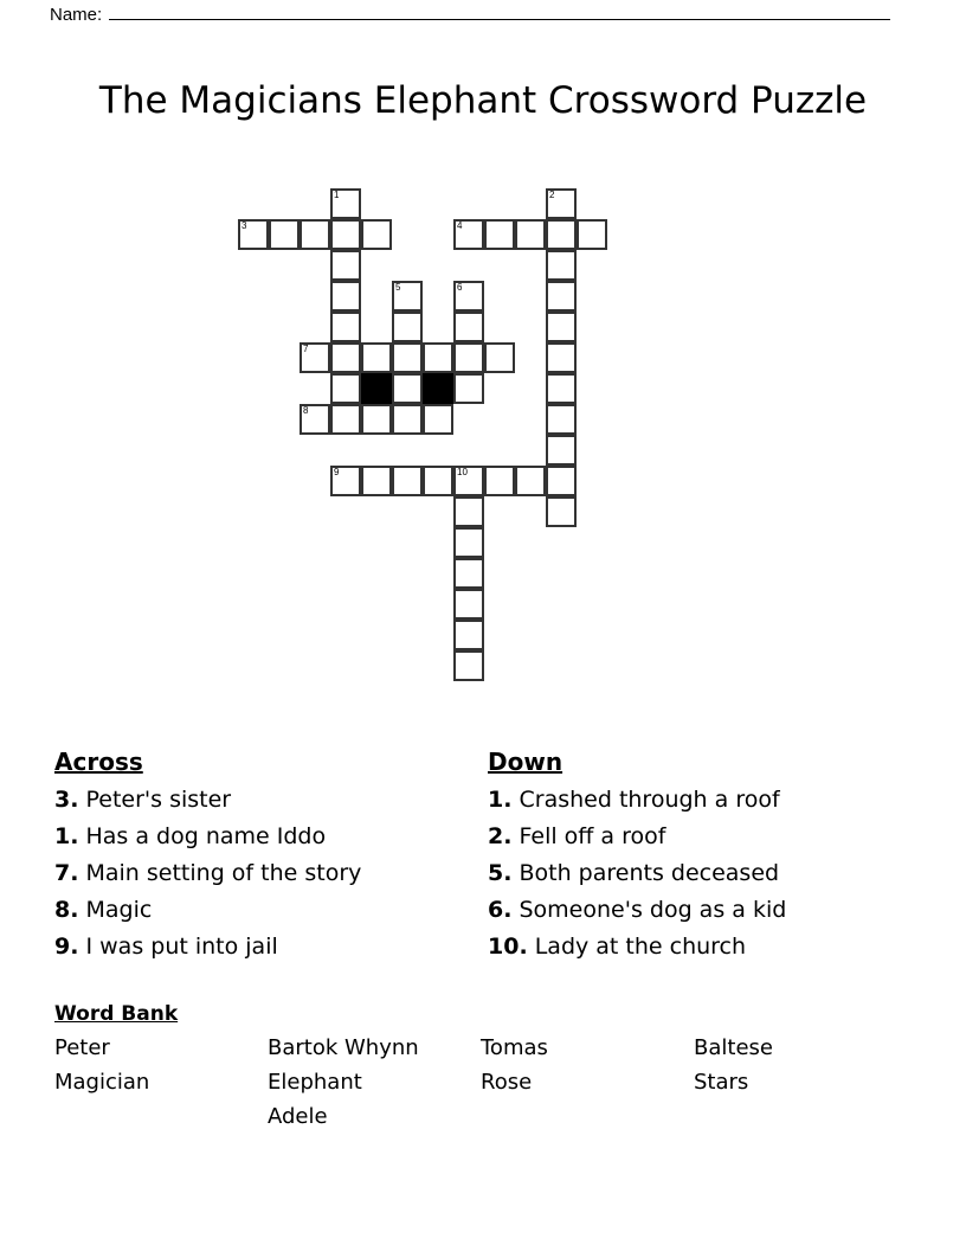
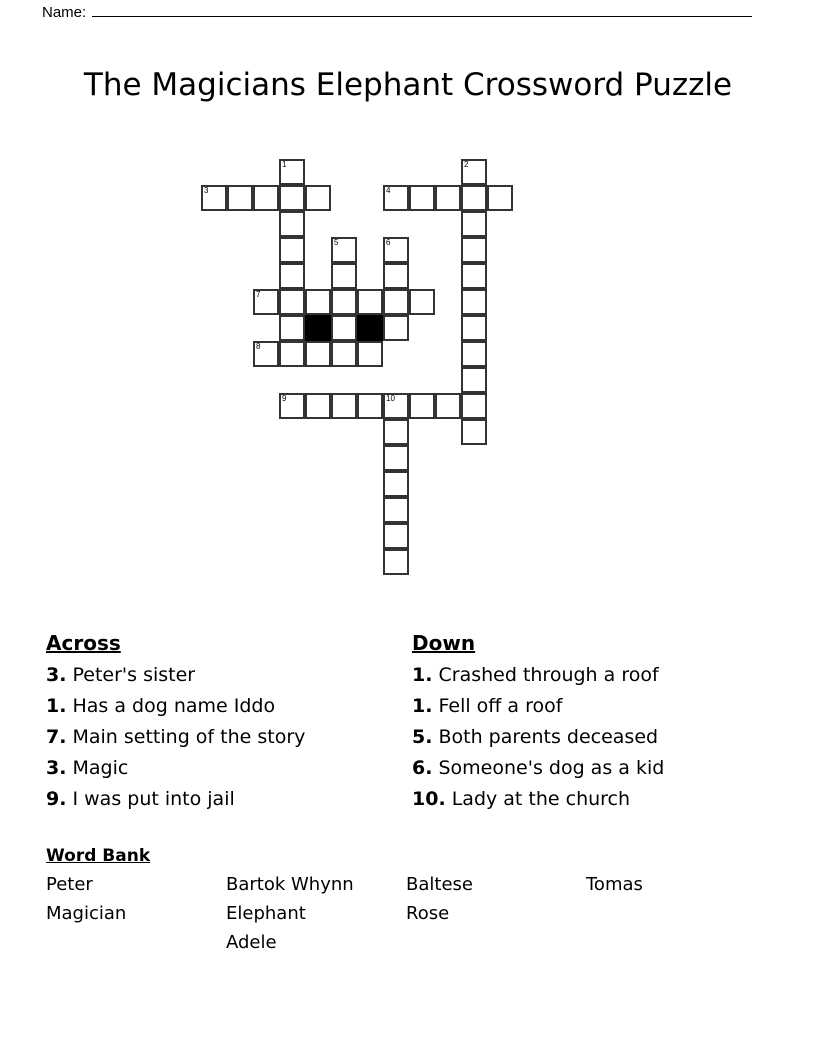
  Name:
  The Magicians Elephant Crossword Puzzle
  1
  2
  3
  4
  5
  6
  7
  8
  9
  10
  Across
  3. Peter's sister
  1. Has a dog name Iddo
  7. Main setting of the story
- 8. Magic
+ 3. Magic
  9. I was put into jail
  Down
  1. Crashed through a roof
- 2. Fell off a roof
+ 1. Fell off a roof
  5. Both parents deceased
  6. Someone's dog as a kid
  10. Lady at the church
  Word Bank
  Peter
  Magician
  Bartok Whynn
  Elephant
  Adele
- Tomas
+ Baltese
  Rose
- Baltese
+ Tomas
- Stars
